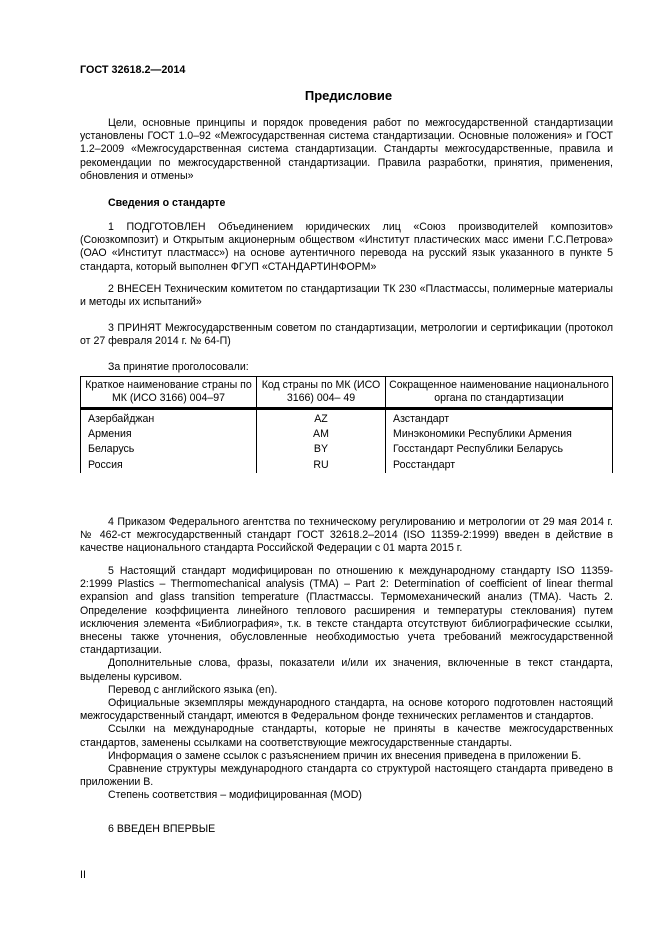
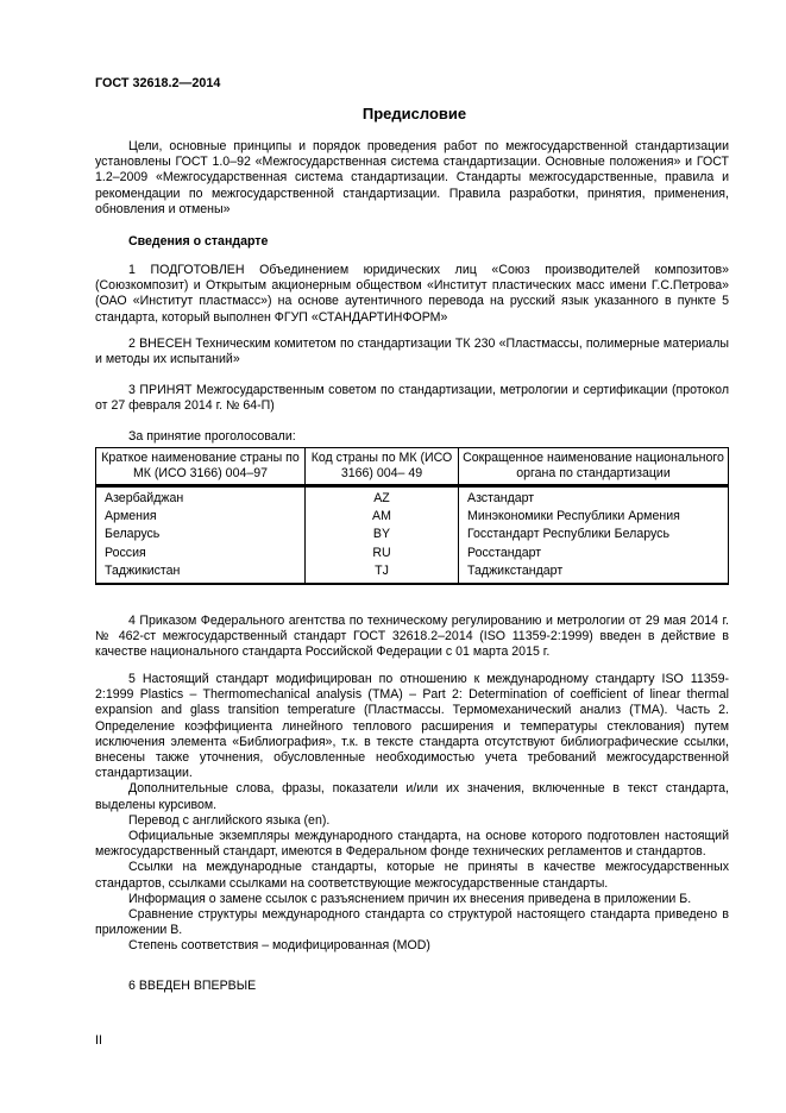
  ГОСТ 32618.2—2014
  Предисловие
  Цели, основные принципы и порядок проведения работ по межгосударственной стандартизации установлены ГОСТ 1.0–92 «Межгосударственная система стандартизации. Основные положения» и ГОСТ 1.2–2009 «Межгосударственная система стандартизации. Стандарты межгосударственные, правила и рекомендации по межгосударственной стандартизации. Правила разработки, принятия, применения, обновления и отмены»
  Сведения о стандарте
  1 ПОДГОТОВЛЕН Объединением юридических лиц «Союз производителей композитов» (Союзкомпозит) и Открытым акционерным обществом «Институт пластических масс имени Г.С.Петрова» (ОАО «Институт пластмасс») на основе аутентичного перевода на русский язык указанного в пункте 5 стандарта, который выполнен ФГУП «СТАНДАРТИНФОРМ»
  2 ВНЕСЕН Техническим комитетом по стандартизации ТК 230 «Пластмассы, полимерные материалы и методы их испытаний»
  3 ПРИНЯТ Межгосударственным советом по стандартизации, метрологии и сертификации (протокол от 27 февраля 2014 г. № 64-П)
  За принятие проголосовали:
  Краткое наименование страны по МК (ИСО 3166) 004–97	Код страны по МК (ИСО 3166) 004– 49	Сокращенное наименование национального органа по стандартизации
  Азербайджан	AZ	Азстандарт
  Армения	AM	Минэкономики Республики Армения
  Беларусь	BY	Госстандарт Республики Беларусь
  Россия	RU	Росстандарт
+ Таджикистан	TJ	Таджикстандарт
  4 Приказом Федерального агентства по техническому регулированию и метрологии от 29 мая 2014 г. № 462-ст межгосударственный стандарт ГОСТ 32618.2–2014 (ISO 11359-2:1999) введен в действие в качестве национального стандарта Российской Федерации с 01 марта 2015 г.
  5 Настоящий стандарт модифицирован по отношению к международному стандарту ISO 11359-2:1999 Plastics – Thermomechanical analysis (TMA) – Part 2: Determination of coefficient of linear thermal expansion and glass transition temperature (Пластмассы. Термомеханический анализ (ТМА). Часть 2. Определение коэффициента линейного теплового расширения и температуры стеклования) путем исключения элемента «Библиография», т.к. в тексте стандарта отсутствуют библиографические ссылки, внесены также уточнения, обусловленные необходимостью учета требований межгосударственной стандартизации.
  Дополнительные слова, фразы, показатели и/или их значения, включенные в текст стандарта, выделены курсивом.
  Перевод с английского языка (en).
  Официальные экземпляры международного стандарта, на основе которого подготовлен настоящий межгосударственный стандарт, имеются в Федеральном фонде технических регламентов и стандартов.
- Ссылки на международные стандарты, которые не приняты в качестве межгосударственных стандартов, заменены ссылками на соответствующие межгосударственные стандарты.
+ Ссылки на международные стандарты, которые не приняты в качестве межгосударственных стандартов, ссылками ссылками на соответствующие межгосударственные стандарты.
  Информация о замене ссылок с разъяснением причин их внесения приведена в приложении Б.
  Сравнение структуры международного стандарта со структурой настоящего стандарта приведено в приложении В.
  Степень соответствия – модифицированная (MOD)
  6 ВВЕДЕН ВПЕРВЫЕ
  II
